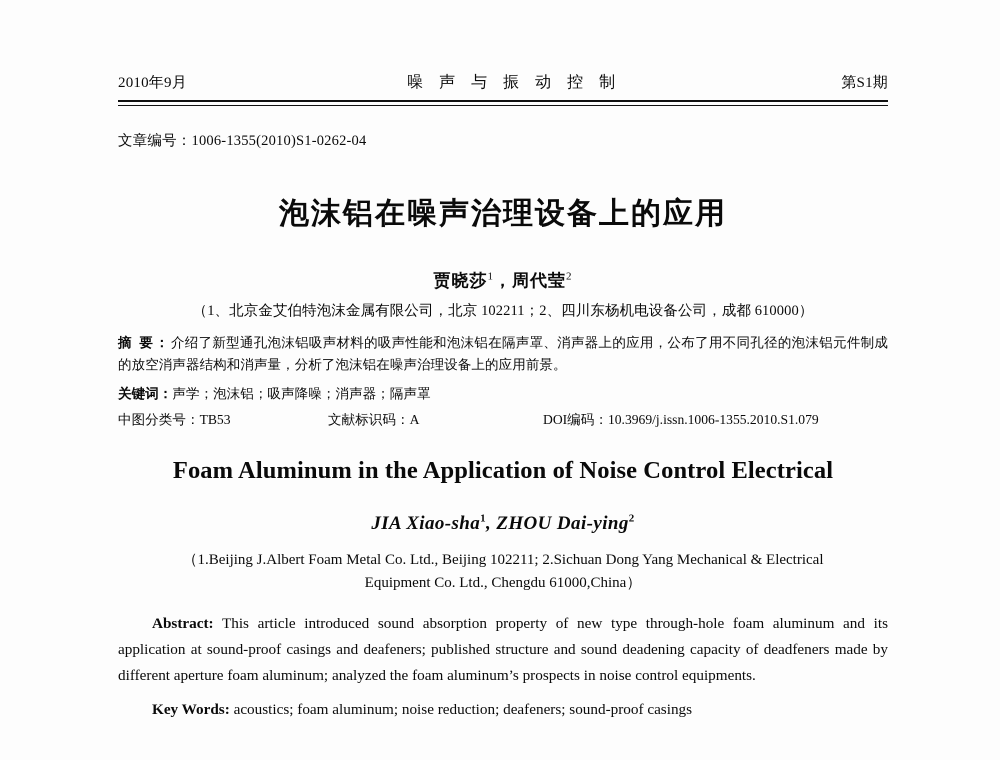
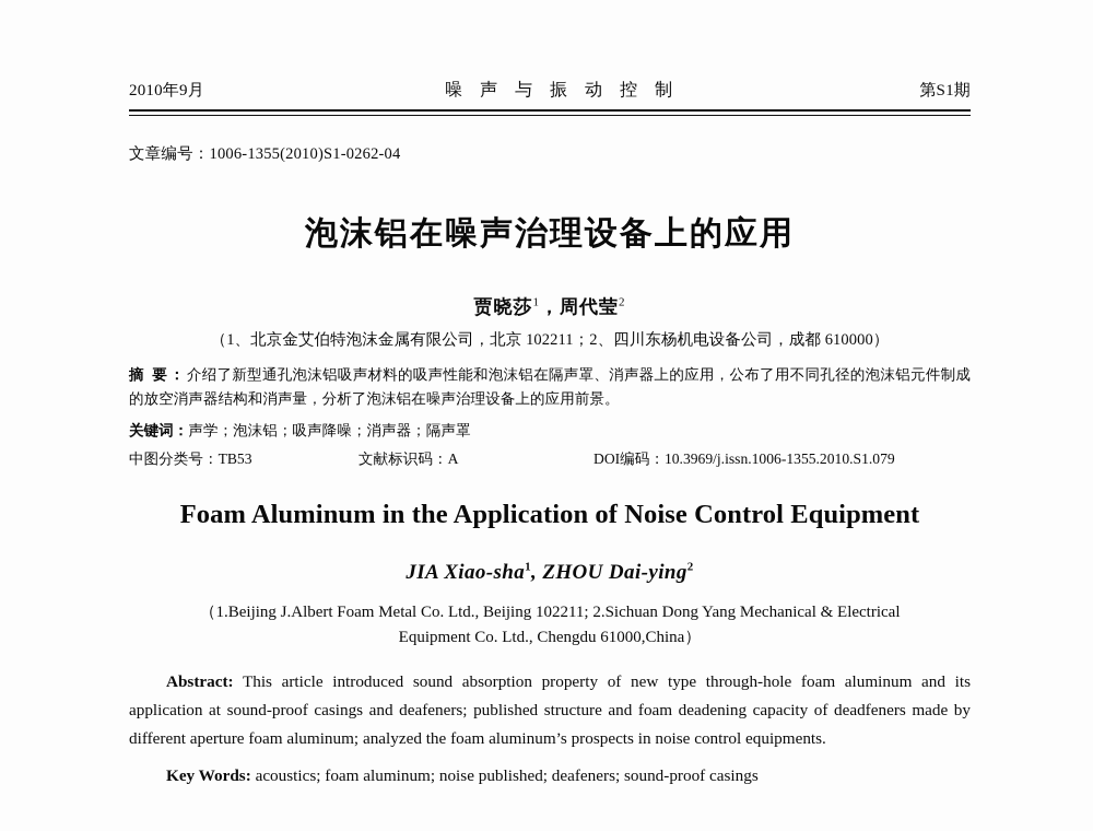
  2010年9月
  噪 声 与 振 动 控 制
  第S1期
  文章编号：1006-1355(2010)S1-0262-04
  泡沫铝在噪声治理设备上的应用
  贾晓莎1，周代莹2
  （1、北京金艾伯特泡沫金属有限公司，北京 102211；2、四川东杨机电设备公司，成都 610000）
  摘 要：介绍了新型通孔泡沫铝吸声材料的吸声性能和泡沫铝在隔声罩、消声器上的应用，公布了用不同孔径的泡沫铝元件制成的放空消声器结构和消声量，分析了泡沫铝在噪声治理设备上的应用前景。
  关键词：声学；泡沫铝；吸声降噪；消声器；隔声罩
  中图分类号：TB53
  文献标识码：A
  DOI编码：10.3969/j.issn.1006-1355.2010.S1.079
- Foam Aluminum in the Application of Noise Control Electrical
+ Foam Aluminum in the Application of Noise Control Equipment
  JIA Xiao-sha1, ZHOU Dai-ying2
  （1.Beijing J.Albert Foam Metal Co. Ltd., Beijing 102211; 2.Sichuan Dong Yang Mechanical & Electrical
  Equipment Co. Ltd., Chengdu 61000,China）
- Abstract: This article introduced sound absorption property of new type through-hole foam aluminum and its application at sound-proof casings and deafeners; published structure and sound deadening capacity of deadfeners made by different aperture foam aluminum; analyzed the foam aluminum’s prospects in noise control equipments.
+ Abstract: This article introduced sound absorption property of new type through-hole foam aluminum and its application at sound-proof casings and deafeners; published structure and foam deadening capacity of deadfeners made by different aperture foam aluminum; analyzed the foam aluminum’s prospects in noise control equipments.
- Key Words: acoustics; foam aluminum; noise reduction; deafeners; sound-proof casings
+ Key Words: acoustics; foam aluminum; noise published; deafeners; sound-proof casings
